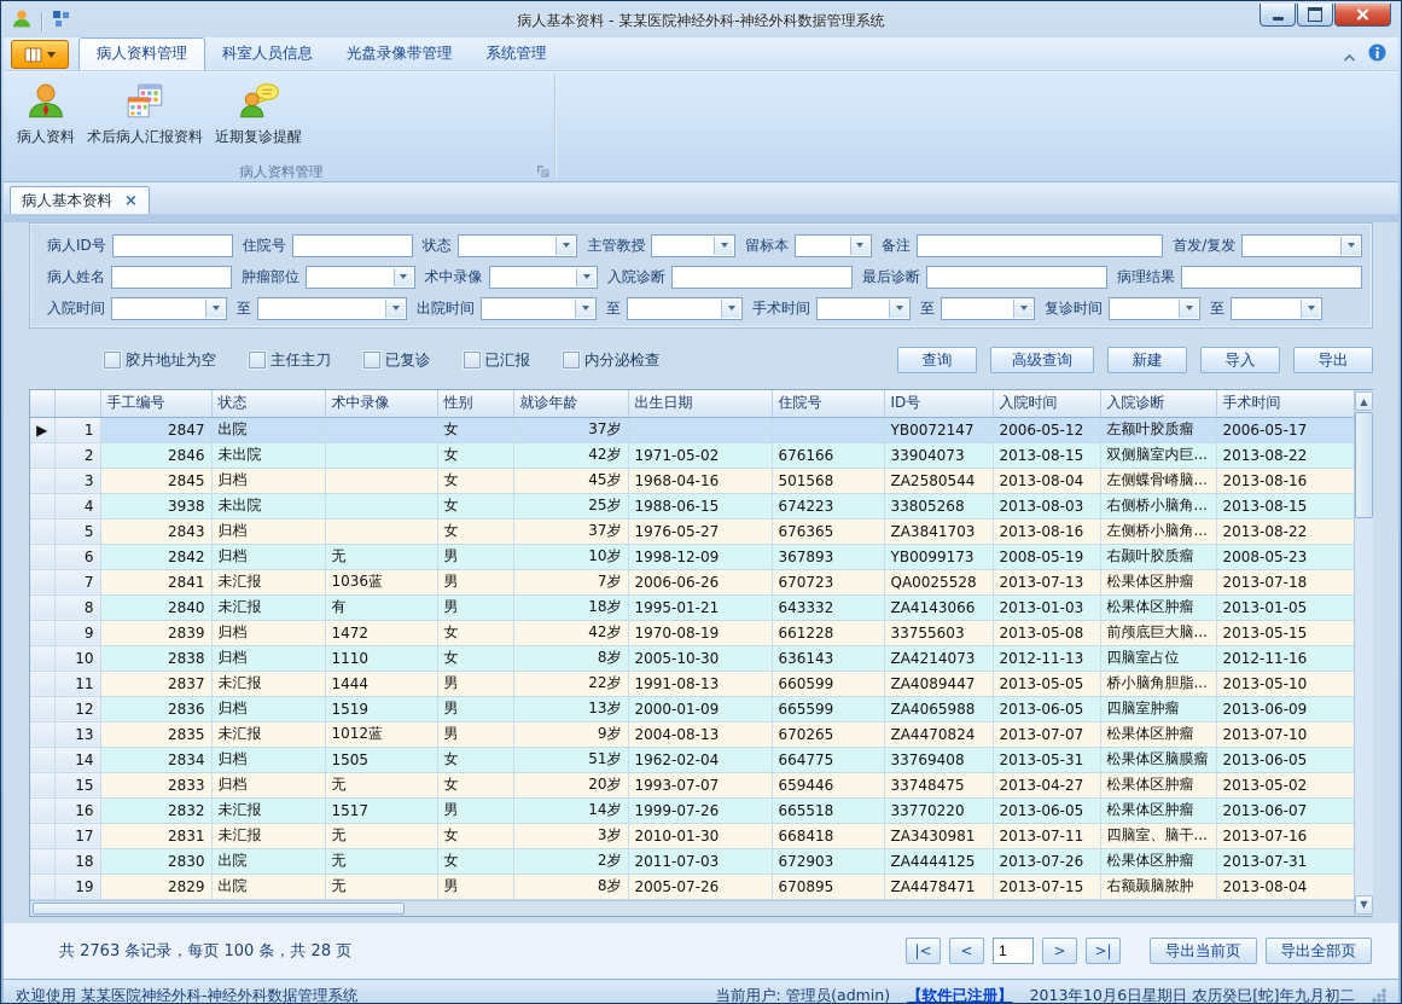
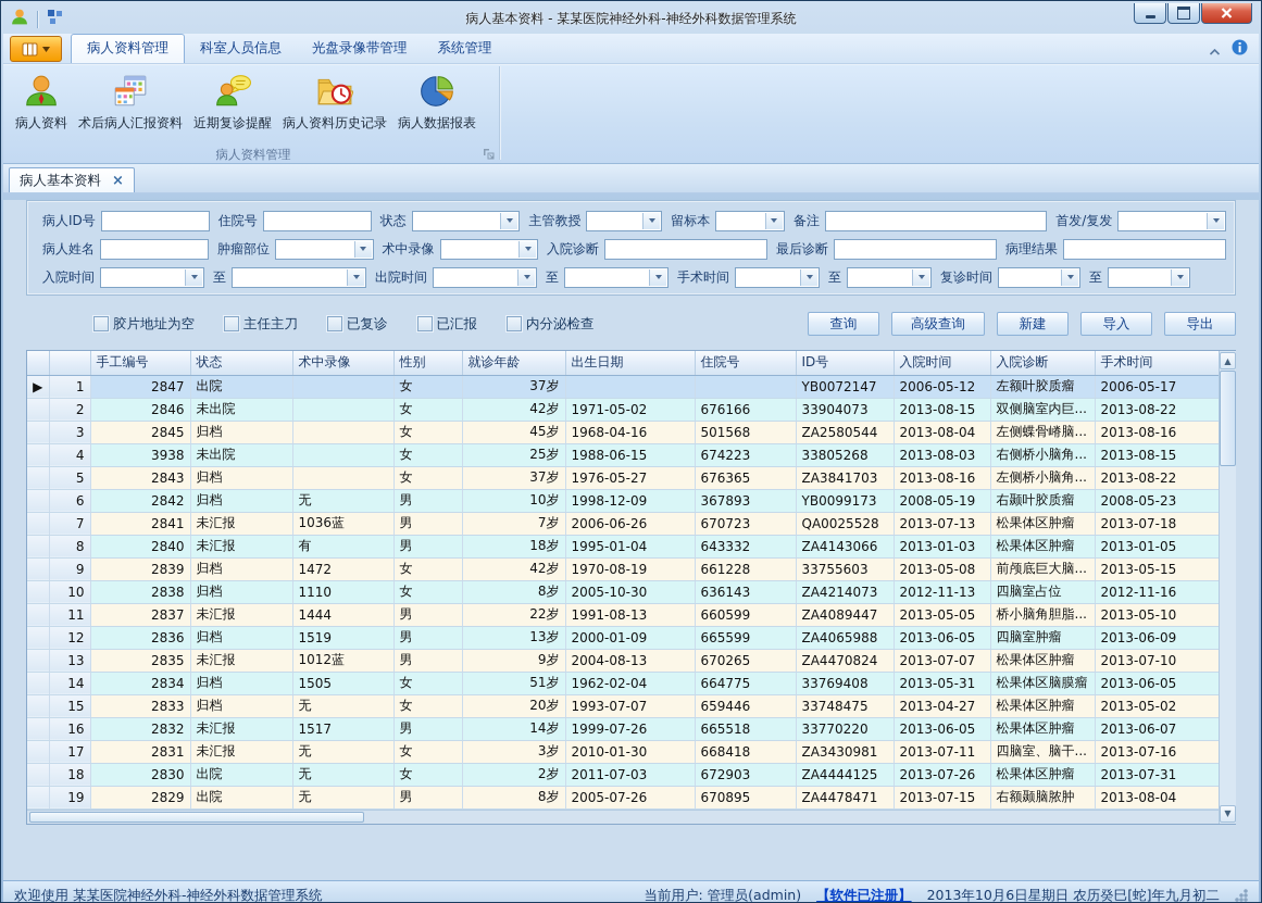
  病人基本资料 - 某某医院神经外科-神经外科数据管理系统
  病人资料管理
  科室人员信息
  光盘录像带管理
  系统管理
  病人资料
  术后病人汇报资料
  近期复诊提醒
+ 病人资料历史记录
+ 病人数据报表
  病人资料管理
  病人基本资料
  ×
  病人ID号
  住院号
  状态
  主管教授
  留标本
  备注
  首发/复发
  病人姓名
  肿瘤部位
  术中录像
  入院诊断
  最后诊断
  病理结果
  入院时间
  至
  出院时间
  至
  手术时间
  至
  复诊时间
  至
  胶片地址为空
  主任主刀
  已复诊
  已汇报
  内分泌检查
  查询
  高级查询
  新建
  导入
  导出
  		手工编号	状态	术中录像	性别	就诊年龄	出生日期	住院号	ID号	入院时间	入院诊断	手术时间
  ▶	1	2847	出院		女	37岁			YB0072147	2006-05-12	左额叶胶质瘤	2006-05-17
  	2	2846	未出院		女	42岁	1971-05-02	676166	33904073	2013-08-15	双侧脑室内巨...	2013-08-22
  	3	2845	归档		女	45岁	1968-04-16	501568	ZA2580544	2013-08-04	左侧蝶骨嵴脑...	2013-08-16
  	4	3938	未出院		女	25岁	1988-06-15	674223	33805268	2013-08-03	右侧桥小脑角...	2013-08-15
  	5	2843	归档		女	37岁	1976-05-27	676365	ZA3841703	2013-08-16	左侧桥小脑角...	2013-08-22
  	6	2842	归档	无	男	10岁	1998-12-09	367893	YB0099173	2008-05-19	右颞叶胶质瘤	2008-05-23
  	7	2841	未汇报	1036蓝	男	7岁	2006-06-26	670723	QA0025528	2013-07-13	松果体区肿瘤	2013-07-18
- 	8	2840	未汇报	有	男	18岁	1995-01-21	643332	ZA4143066	2013-01-03	松果体区肿瘤	2013-01-05
+ 	8	2840	未汇报	有	男	18岁	1995-01-04	643332	ZA4143066	2013-01-03	松果体区肿瘤	2013-01-05
  	9	2839	归档	1472	女	42岁	1970-08-19	661228	33755603	2013-05-08	前颅底巨大脑...	2013-05-15
  	10	2838	归档	1110	女	8岁	2005-10-30	636143	ZA4214073	2012-11-13	四脑室占位	2012-11-16
  	11	2837	未汇报	1444	男	22岁	1991-08-13	660599	ZA4089447	2013-05-05	桥小脑角胆脂...	2013-05-10
  	12	2836	归档	1519	男	13岁	2000-01-09	665599	ZA4065988	2013-06-05	四脑室肿瘤	2013-06-09
  	13	2835	未汇报	1012蓝	男	9岁	2004-08-13	670265	ZA4470824	2013-07-07	松果体区肿瘤	2013-07-10
  	14	2834	归档	1505	女	51岁	1962-02-04	664775	33769408	2013-05-31	松果体区脑膜瘤	2013-06-05
  	15	2833	归档	无	女	20岁	1993-07-07	659446	33748475	2013-04-27	松果体区肿瘤	2013-05-02
  	16	2832	未汇报	1517	男	14岁	1999-07-26	665518	33770220	2013-06-05	松果体区肿瘤	2013-06-07
  	17	2831	未汇报	无	女	3岁	2010-01-30	668418	ZA3430981	2013-07-11	四脑室、脑干...	2013-07-16
  	18	2830	出院	无	女	2岁	2011-07-03	672903	ZA4444125	2013-07-26	松果体区肿瘤	2013-07-31
  	19	2829	出院	无	男	8岁	2005-07-26	670895	ZA4478471	2013-07-15	右额颞脑脓肿	2013-08-04
  ▲
  ▼
- 共 2763 条记录，每页 100 条，共 28 页
- |<
- <
- 1
- >
- >|
- 导出当前页
- 导出全部页
  欢迎使用 某某医院神经外科-神经外科数据管理系统
  当前用户: 管理员(admin)
  【软件已注册】
  2013年10月6日星期日 农历癸巳[蛇]年九月初二
